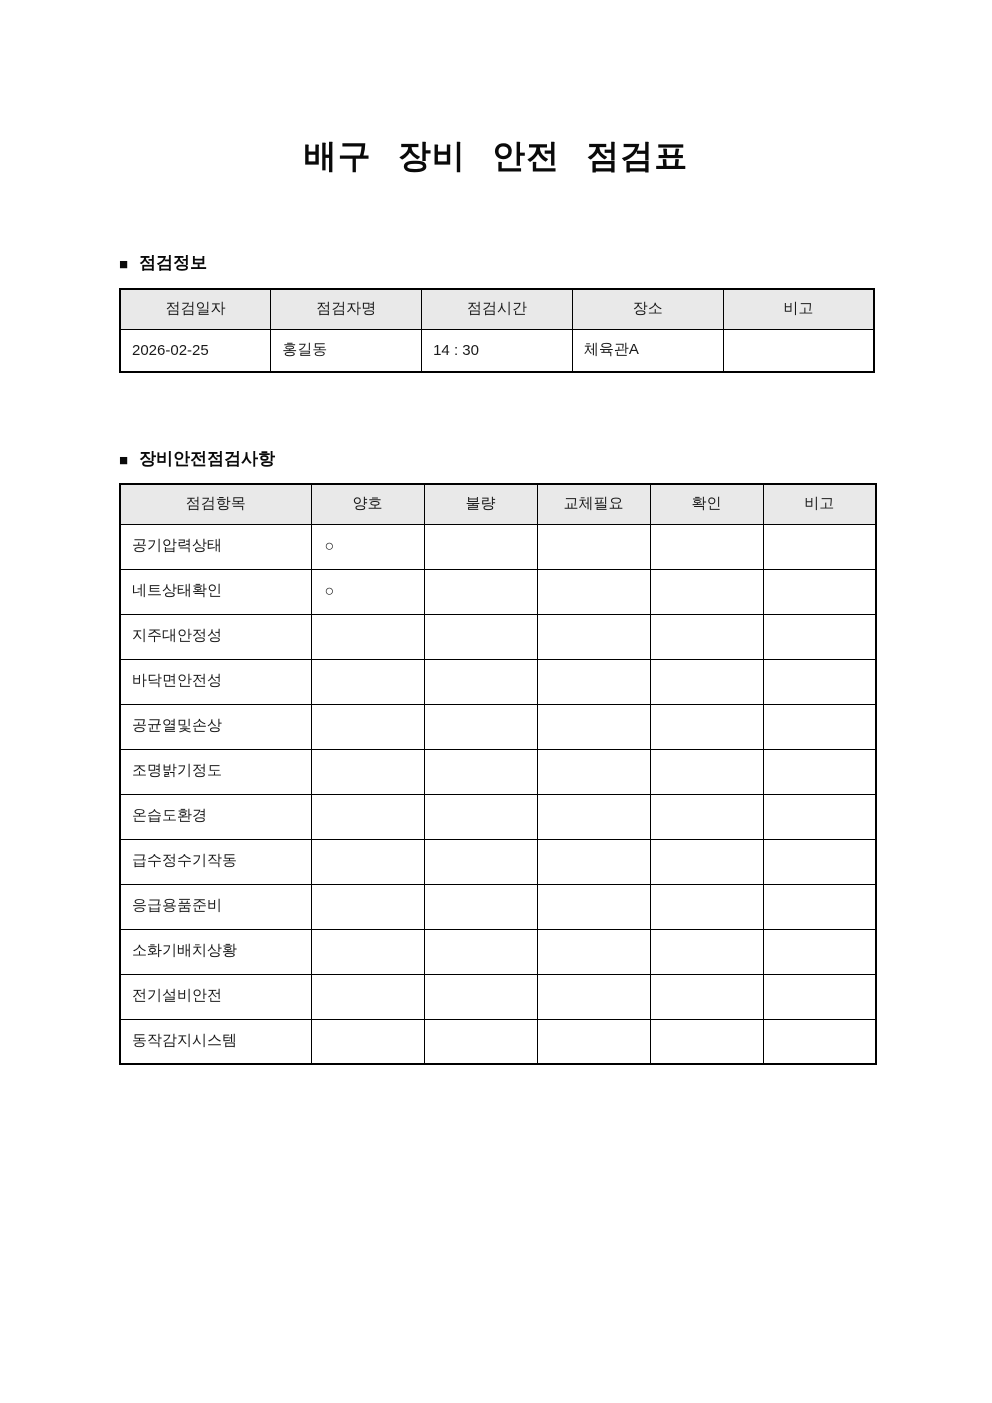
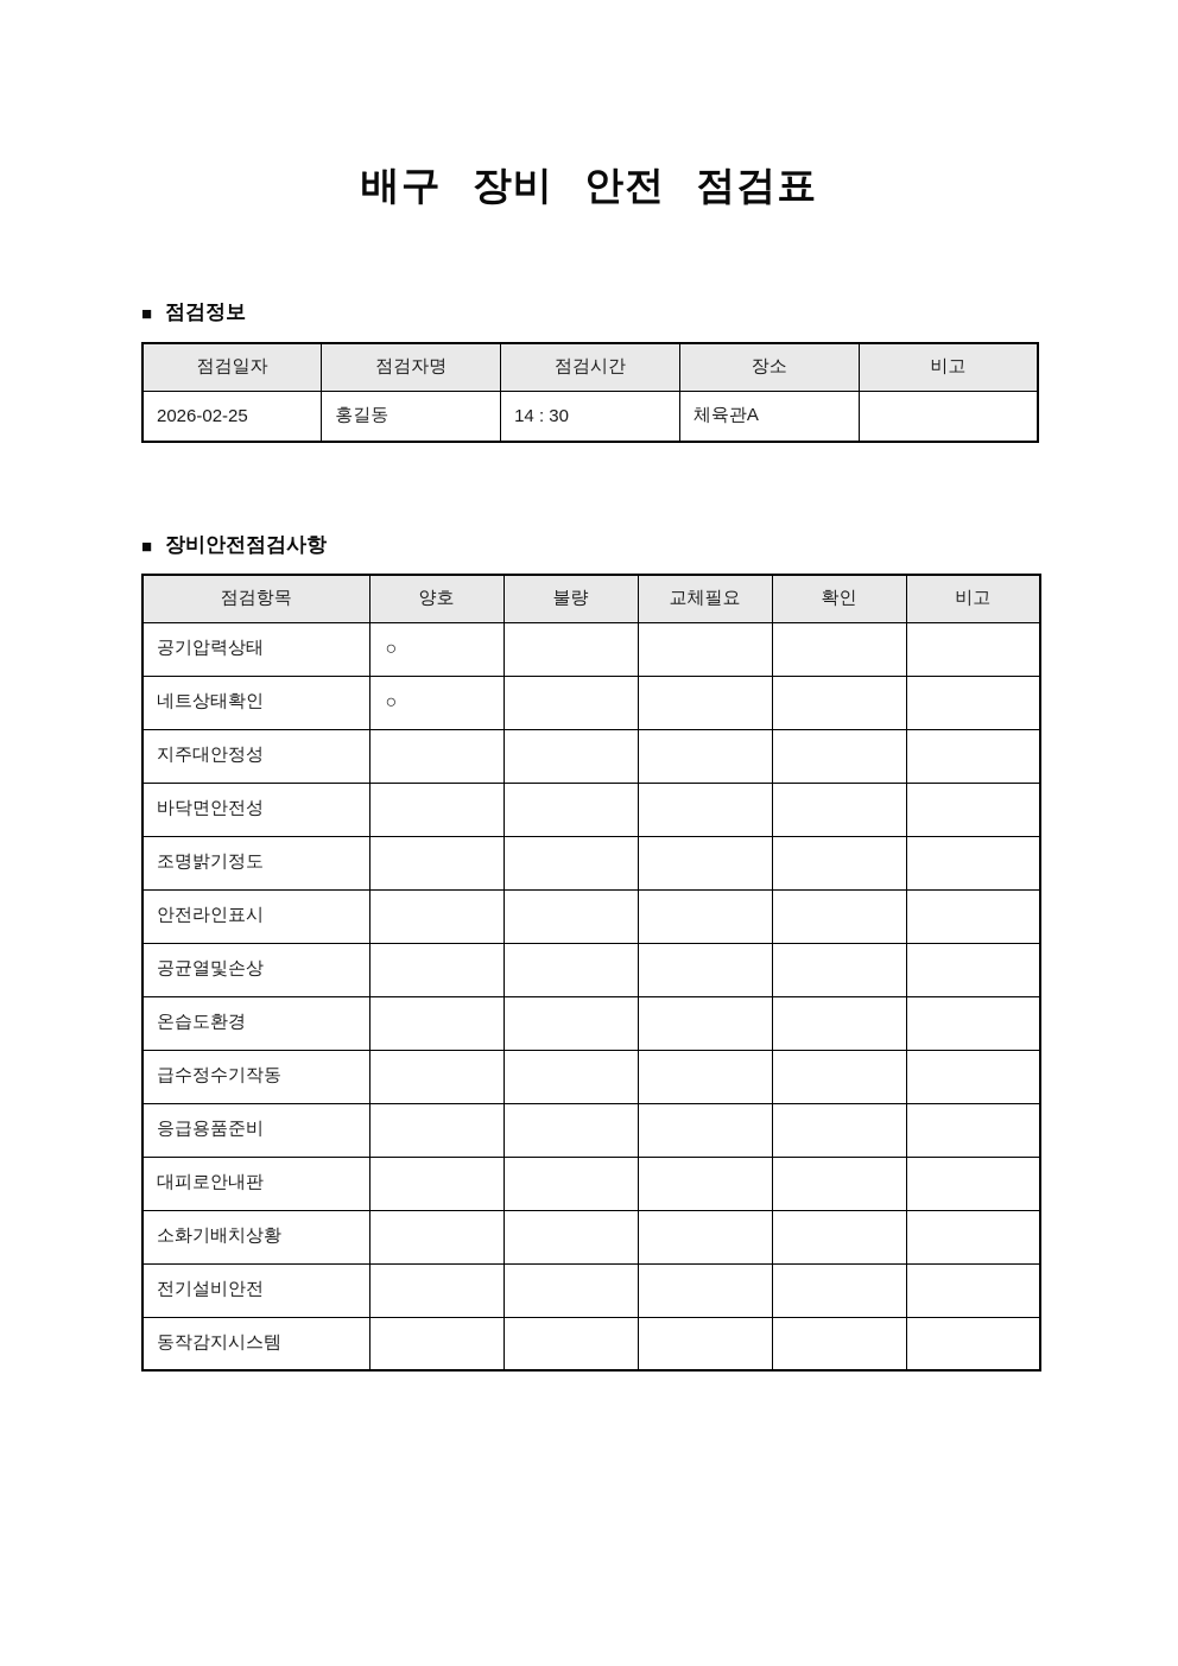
  배구 장비 안전 점검표
  ■
  점검정보
  점검일자	점검자명	점검시간	장소	비고
  2026-02-25	홍길동	14 : 30	체육관A
  ■
  장비안전점검사항
  점검항목	양호	불량	교체필요	확인	비고
  공기압력상태	○
  네트상태확인	○
  지주대안정성
  바닥면안전성
- 공균열및손상
+ 조명밝기정도
+ 안전라인표시
- 조명밝기정도
+ 공균열및손상
  온습도환경
  급수정수기작동
  응급용품준비
+ 대피로안내판
  소화기배치상황
  전기설비안전
  동작감지시스템
